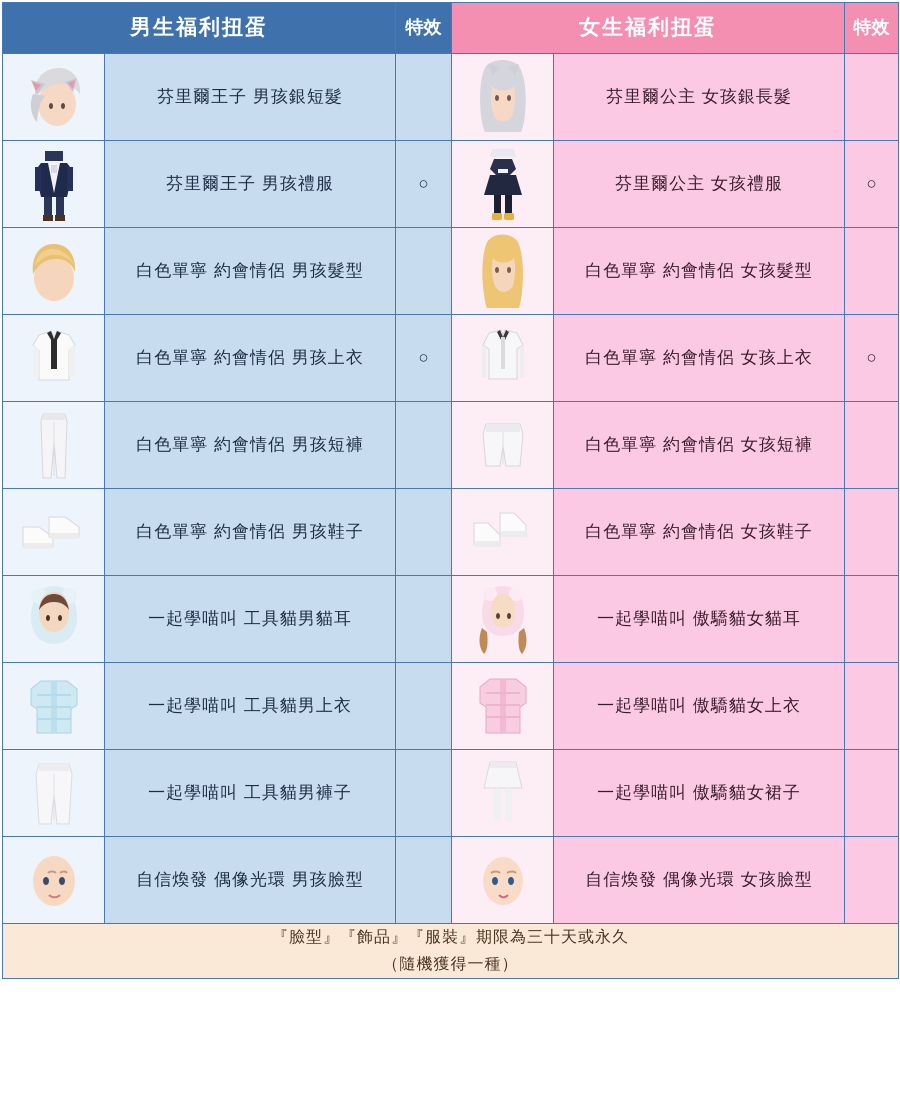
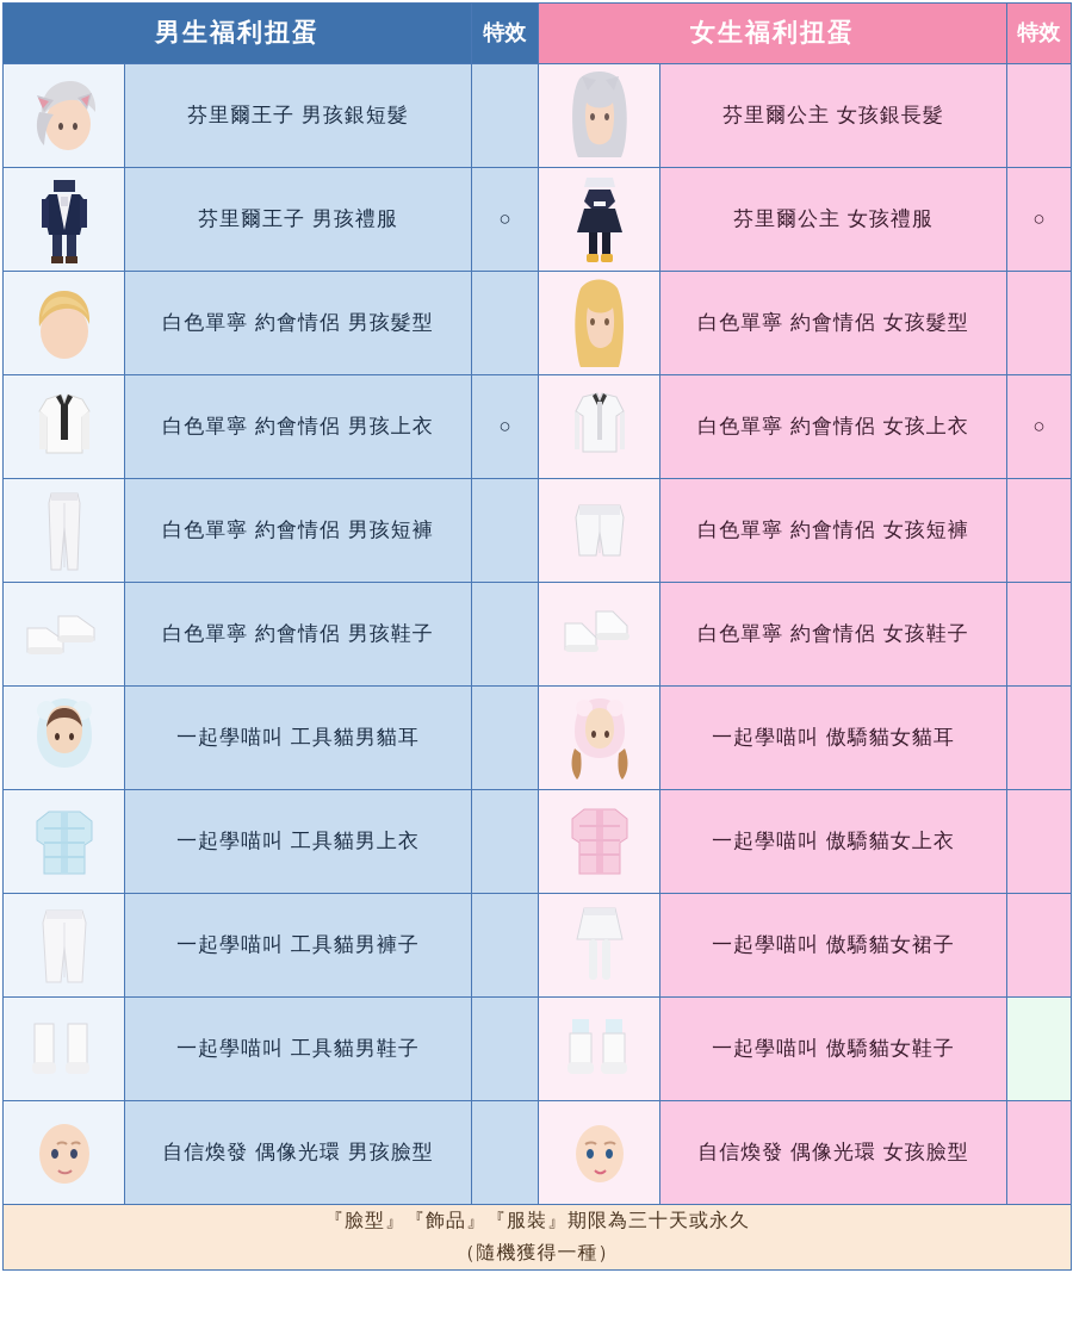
  男生福利扭蛋	特效	女生福利扭蛋	特效
  	芬里爾王子 男孩銀短髮			芬里爾公主 女孩銀長髮
  	芬里爾王子 男孩禮服	○		芬里爾公主 女孩禮服	○
  	白色單寧 約會情侶 男孩髮型			白色單寧 約會情侶 女孩髮型
  	白色單寧 約會情侶 男孩上衣	○		白色單寧 約會情侶 女孩上衣	○
  	白色單寧 約會情侶 男孩短褲			白色單寧 約會情侶 女孩短褲
  	白色單寧 約會情侶 男孩鞋子			白色單寧 約會情侶 女孩鞋子
  	一起學喵叫 工具貓男貓耳			一起學喵叫 傲驕貓女貓耳
  	一起學喵叫 工具貓男上衣			一起學喵叫 傲驕貓女上衣
  	一起學喵叫 工具貓男褲子			一起學喵叫 傲驕貓女裙子
+ 	一起學喵叫 工具貓男鞋子			一起學喵叫 傲驕貓女鞋子
  	自信煥發 偶像光環 男孩臉型			自信煥發 偶像光環 女孩臉型
  『臉型』『飾品』『服裝』期限為三十天或永久 （隨機獲得一種）
